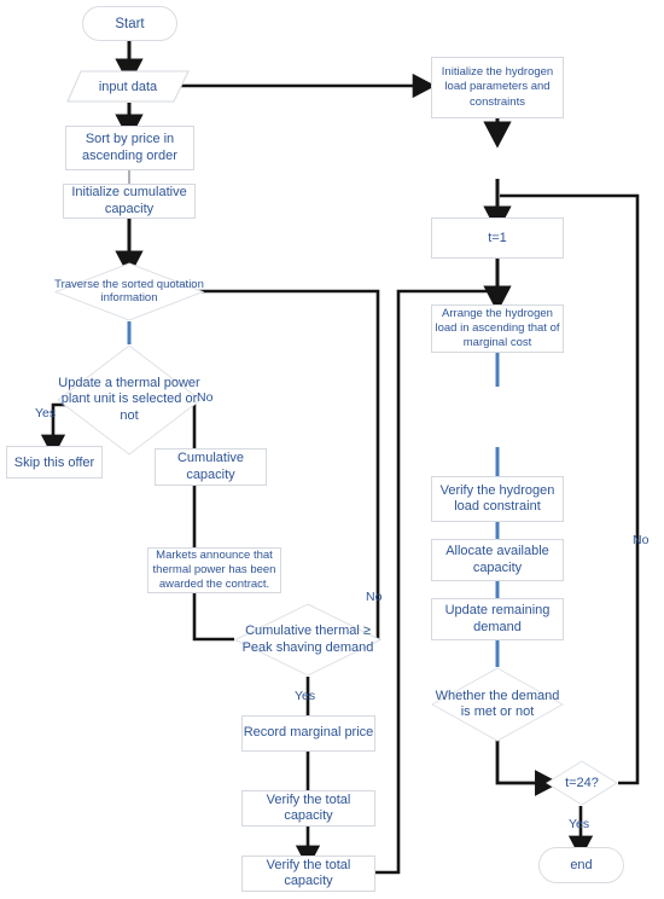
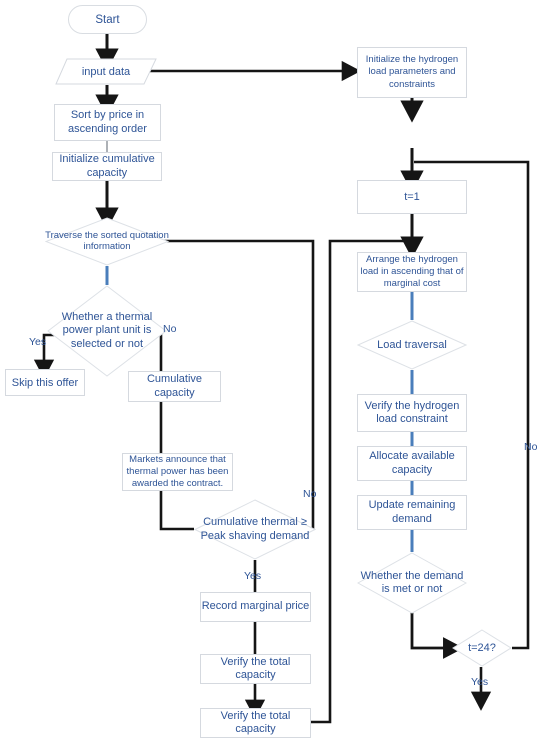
  Start
  input data
  Sort by price in ascending order
  Initialize cumulative capacity
  Traverse the sorted quotation information
- Update a thermal power plant unit is selected or not
+ Whether a thermal power plant unit is selected or not
  Skip this offer
  Cumulative capacity
  Markets announce that thermal power has been awarded the contract.
  Cumulative thermal ≥ Peak shaving demand
  Record marginal price
  Verify the total capacity
  Verify the total capacity
  Initialize the hydrogen load parameters and constraints
  t=1
  Arrange the hydrogen load in ascending that of marginal cost
+ Load traversal
  Verify the hydrogen load constraint
  Allocate available capacity
  Update remaining demand
  Whether the demand is met or not
  t=24?
- end
  Yes
  No
  Yes
  No
  No
  Yes
